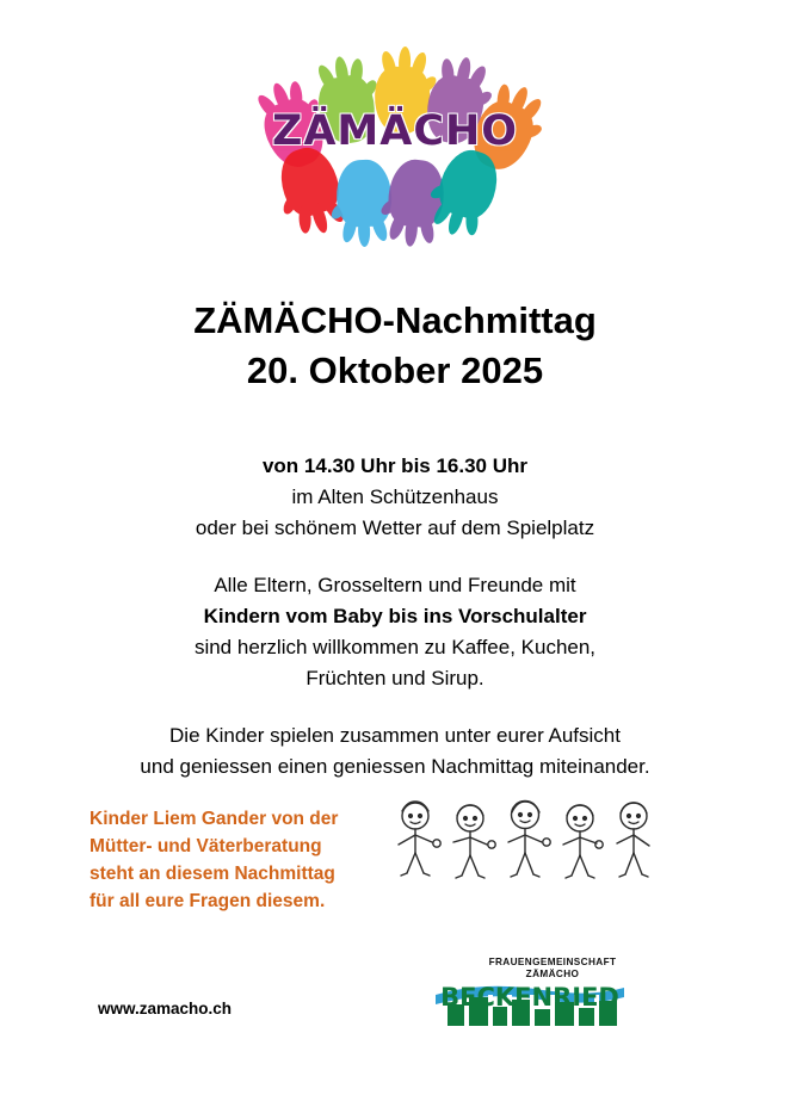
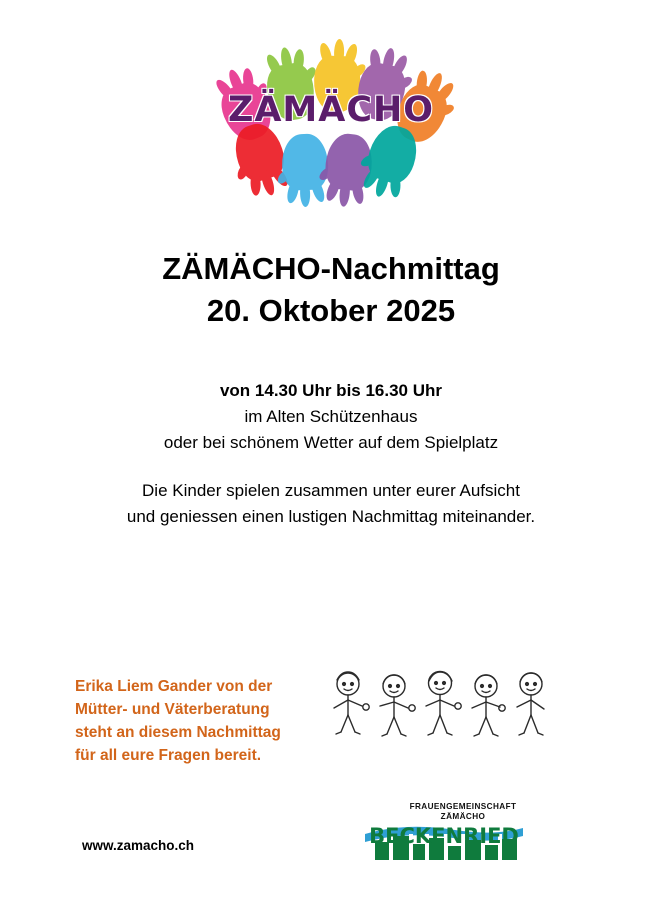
  ZÄMÄCHO
  ZÄMÄCHO-Nachmittag
  20. Oktober 2025
  von 14.30 Uhr bis 16.30 Uhr
  im Alten Schützenhaus
  oder bei schönem Wetter auf dem Spielplatz
- Alle Eltern, Grosseltern und Freunde mit
- Kindern vom Baby bis ins Vorschulalter
- sind herzlich willkommen zu Kaffee, Kuchen,
- Früchten und Sirup.
  Die Kinder spielen zusammen unter eurer Aufsicht
- und geniessen einen geniessen Nachmittag miteinander.
+ und geniessen einen lustigen Nachmittag miteinander.
- Kinder Liem Gander von der
+ Erika Liem Gander von der
  Mütter- und Väterberatung
  steht an diesem Nachmittag
- für all eure Fragen diesem.
+ für all eure Fragen bereit.
  www.zamacho.ch
  FRAUENGEMEINSCHAFT
  ZÄMÄCHO
  BECKENRIED
